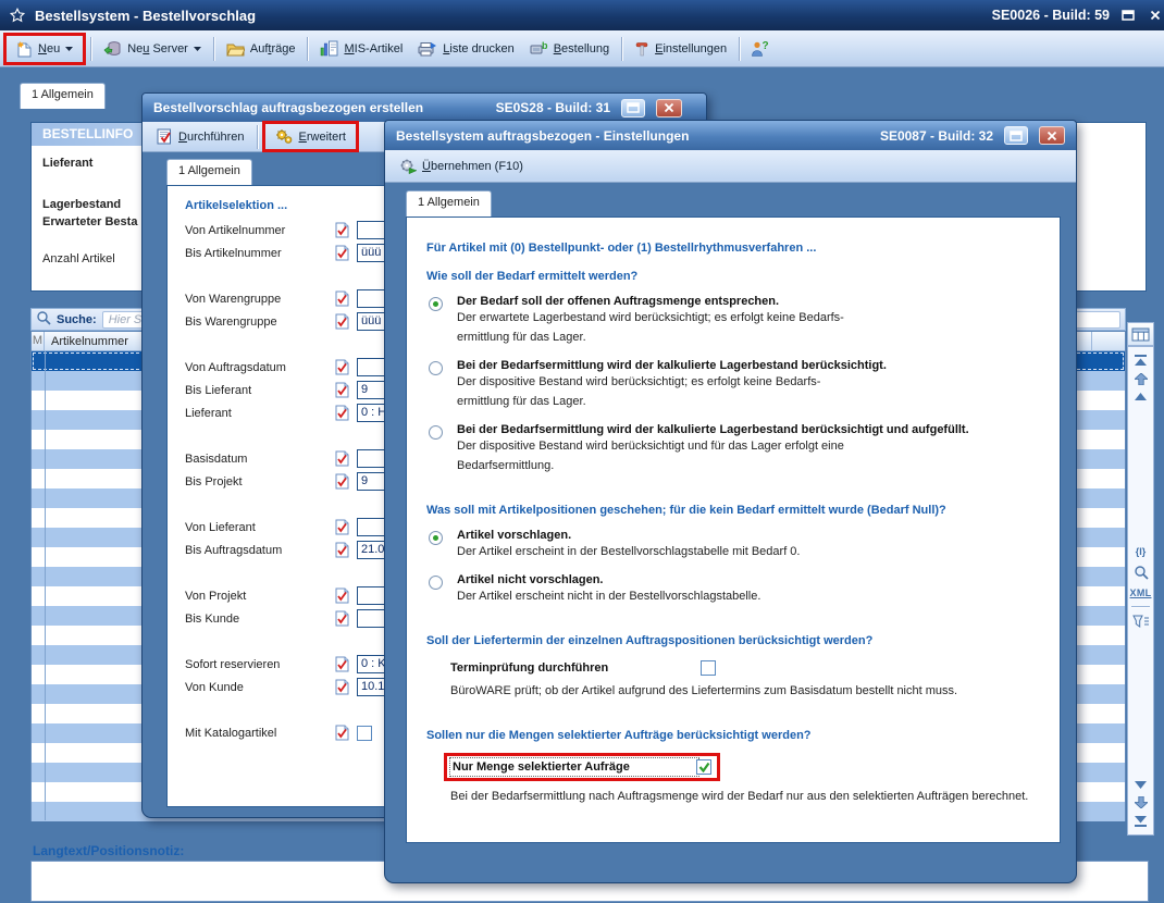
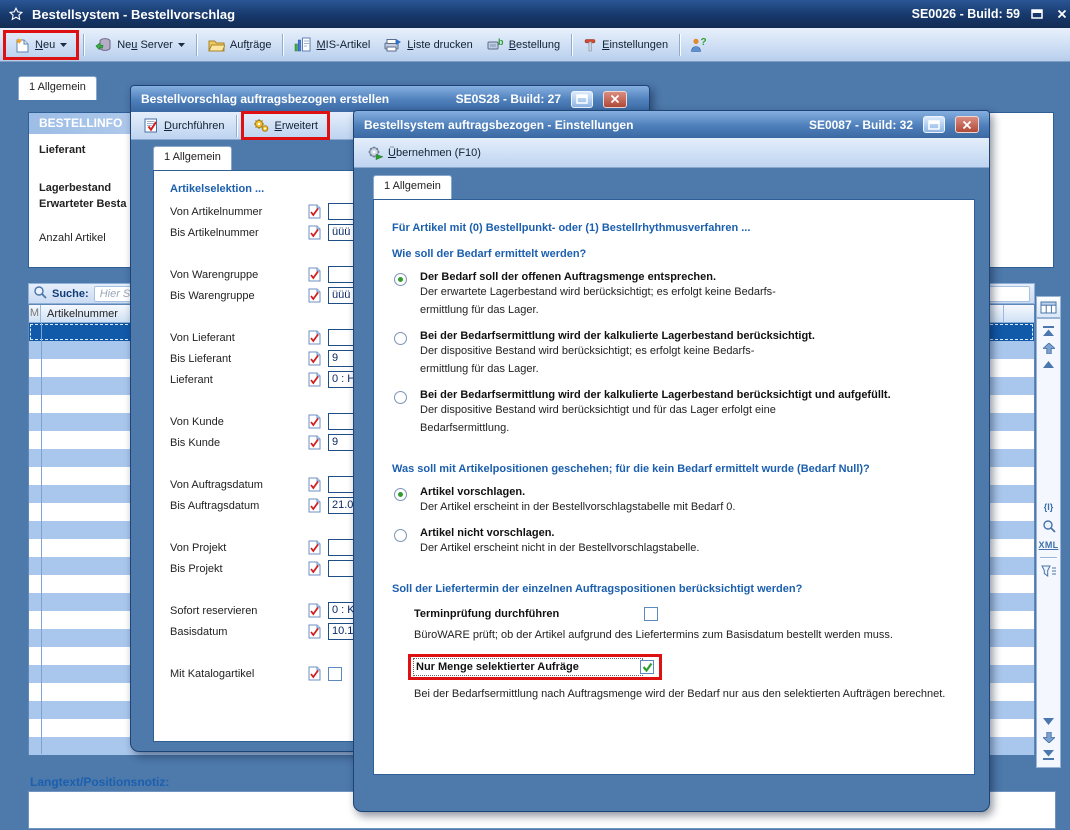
  Bestellsystem - Bestellvorschlag
  SE0026 - Build: 59
  Neu
  Neu Server
  Aufträge
  MIS-Artikel
  Liste drucken
  b
  Bestellung
  Einstellungen
  ?
  1 Allgemein
  BESTELLINFO
  Lieferant
  Lagerbestand
  Erwarteter Besta
  Anzahl Artikel
  Suche:
  Hier S
  M
  Artikelnummer
  {I}
  XML
  Langtext/Positionsnotiz:
  Bestellvorschlag auftragsbezogen erstellen
- SE0S28 - Build: 31
+ SE0S28 - Build: 27
  Durchführen
  Erweitert
  1 Allgemein
  Artikelselektion ...
  Von Artikelnummer
  Bis Artikelnummer
  üüü
  Von Warengruppe
  Bis Warengruppe
  üüü
- Von Auftragsdatum
+ Von Lieferant
  Bis Lieferant
  9
  Lieferant
  0 : H
- Basisdatum
+ Von Kunde
- Bis Projekt
+ Bis Kunde
  9
- Von Lieferant
+ Von Auftragsdatum
  Bis Auftragsdatum
  21.0
  Von Projekt
- Bis Kunde
+ Bis Projekt
  Sofort reservieren
  0 : K
- Von Kunde
+ Basisdatum
  10.1
  Mit Katalogartikel
  Bestellsystem auftragsbezogen - Einstellungen
  SE0087 - Build: 32
  Übernehmen (F10)
  1 Allgemein
  Für Artikel mit (0) Bestellpunkt- oder (1) Bestellrhythmusverfahren ...
  Wie soll der Bedarf ermittelt werden?
  Der Bedarf soll der offenen Auftragsmenge entsprechen.
  Der erwartete Lagerbestand wird berücksichtigt; es erfolgt keine Bedarfs-
  ermittlung für das Lager.
  Bei der Bedarfsermittlung wird der kalkulierte Lagerbestand berücksichtigt.
  Der dispositive Bestand wird berücksichtigt; es erfolgt keine Bedarfs-
  ermittlung für das Lager.
  Bei der Bedarfsermittlung wird der kalkulierte Lagerbestand berücksichtigt und aufgefüllt.
  Der dispositive Bestand wird berücksichtigt und für das Lager erfolgt eine
  Bedarfsermittlung.
  Was soll mit Artikelpositionen geschehen; für die kein Bedarf ermittelt wurde (Bedarf Null)?
  Artikel vorschlagen.
  Der Artikel erscheint in der Bestellvorschlagstabelle mit Bedarf 0.
  Artikel nicht vorschlagen.
  Der Artikel erscheint nicht in der Bestellvorschlagstabelle.
  Soll der Liefertermin der einzelnen Auftragspositionen berücksichtigt werden?
  Terminprüfung durchführen
- BüroWARE prüft; ob der Artikel aufgrund des Liefertermins zum Basisdatum bestellt nicht muss.
+ BüroWARE prüft; ob der Artikel aufgrund des Liefertermins zum Basisdatum bestellt werden muss.
- Sollen nur die Mengen selektierter Aufträge berücksichtigt werden?
  Nur Menge selektierter Aufräge
  Bei der Bedarfsermittlung nach Auftragsmenge wird der Bedarf nur aus den selektierten Aufträgen berechnet.
